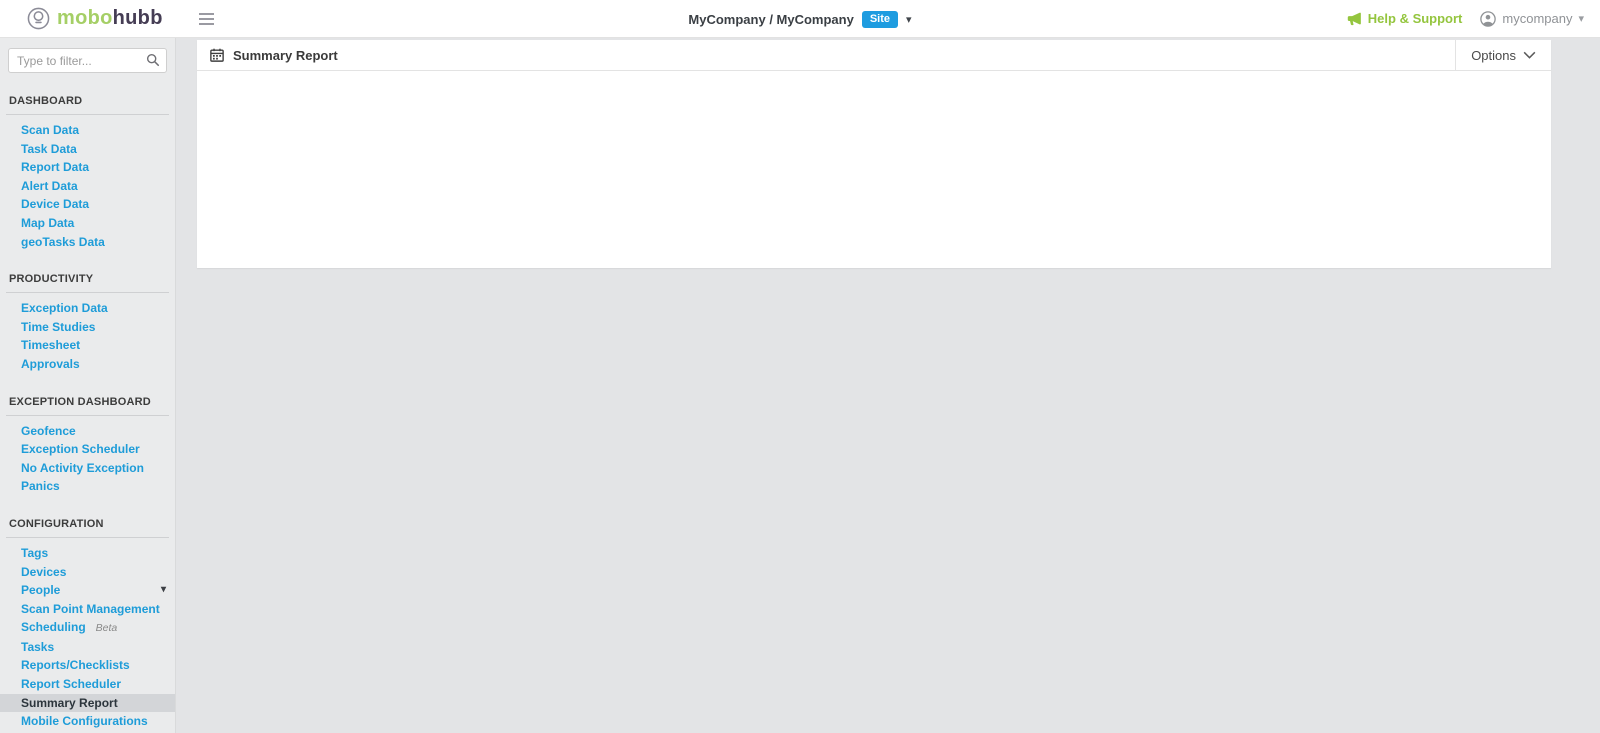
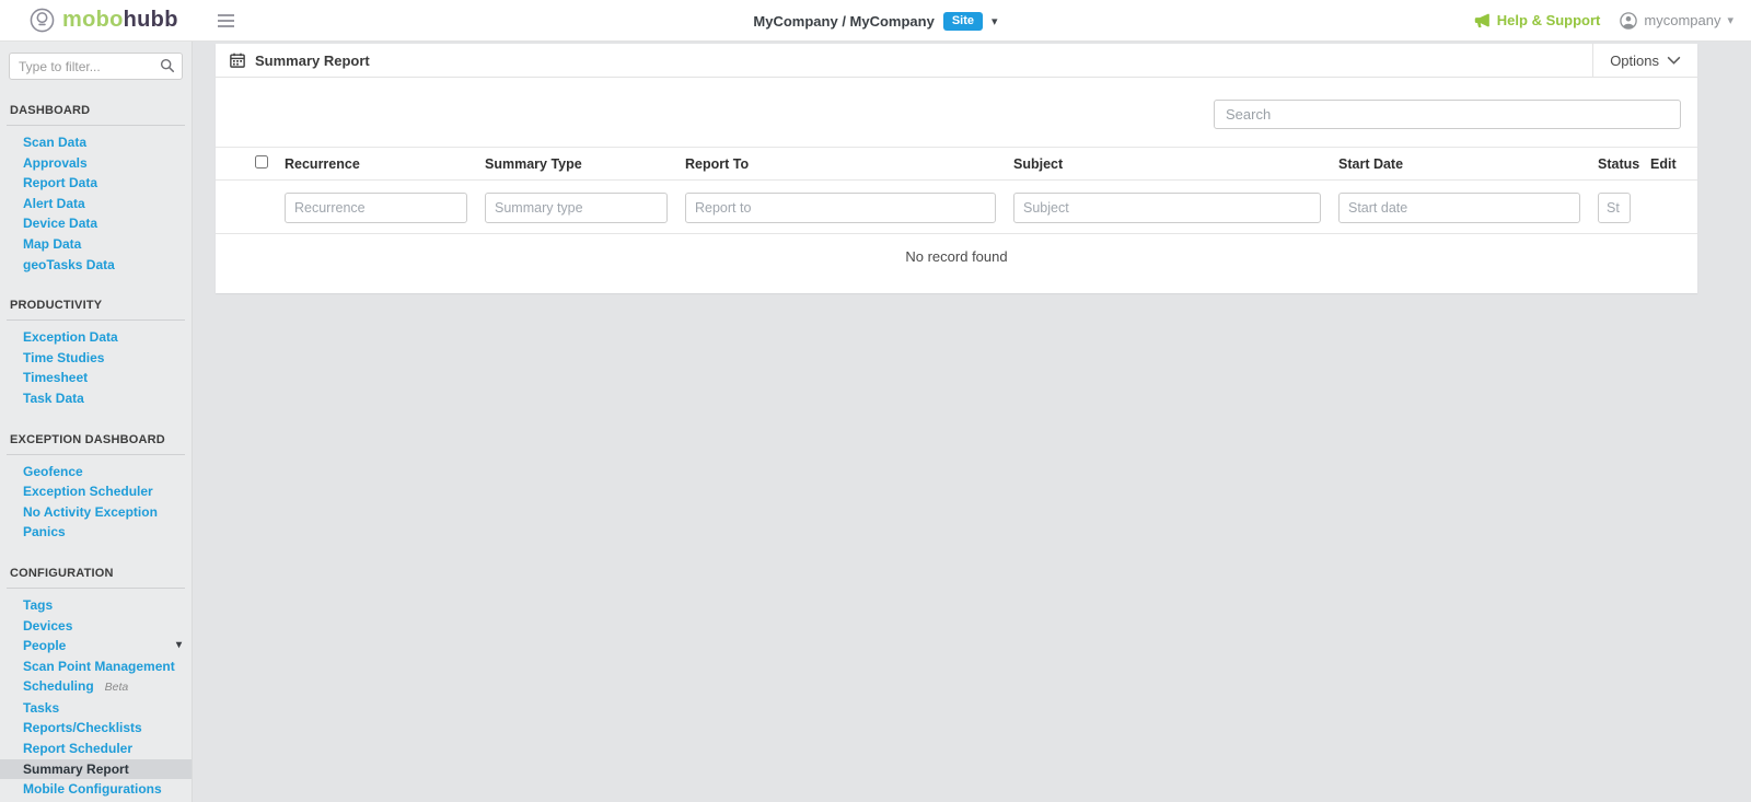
  mobohubb
  MyCompany / MyCompany
  Site
  ▾
  Help & Support
  mycompany
  ▾
  Type to filter...
  DASHBOARD
  Scan Data
- Task Data
+ Approvals
  Report Data
  Alert Data
  Device Data
  Map Data
  geoTasks Data
  PRODUCTIVITY
  Exception Data
  Time Studies
  Timesheet
- Approvals
+ Task Data
  EXCEPTION DASHBOARD
  Geofence
  Exception Scheduler
  No Activity Exception
  Panics
  CONFIGURATION
  Tags
  Devices
  People
  ▾
  Scan Point Management
  Scheduling Beta
  Tasks
  Reports/Checklists
  Report Scheduler
  Summary Report
  Mobile Configurations
  Summary Report
  Options
+ Search
+ 	Recurrence	Summary Type	Report To	Subject	Start Date	Status	Edit
+ 	Recurrence	Summary type	Report to	Subject	Start date	St
+ No record found
